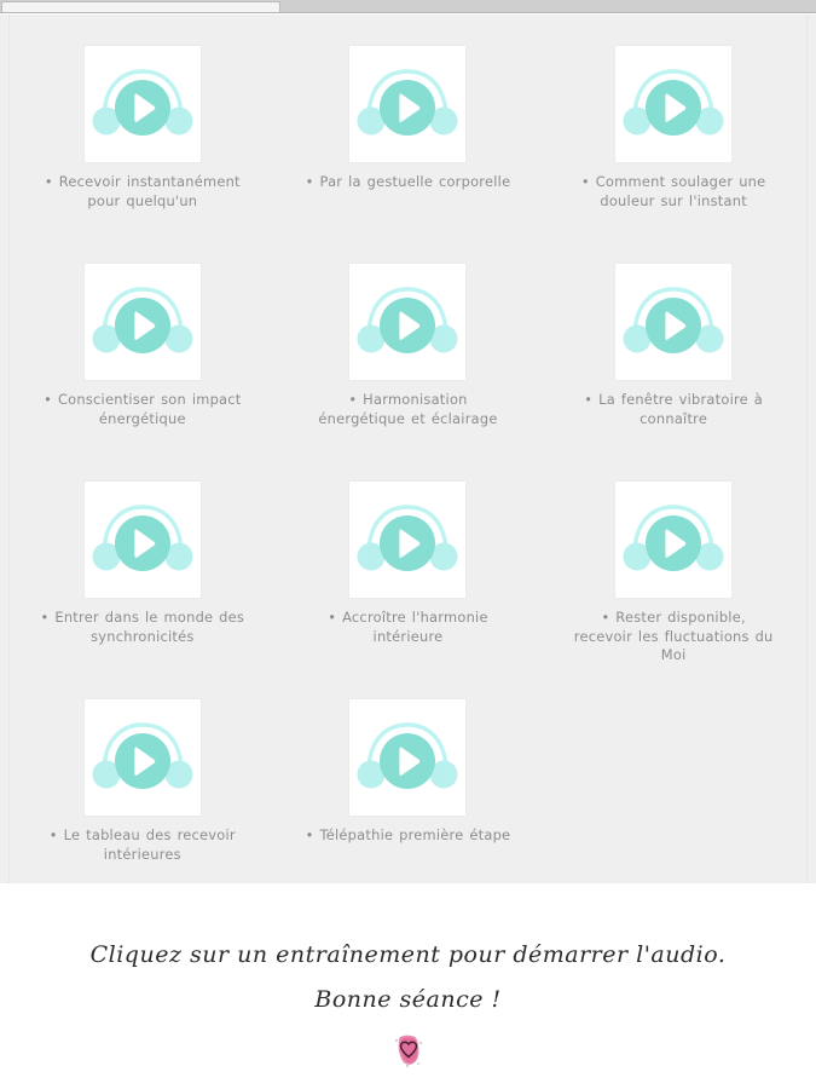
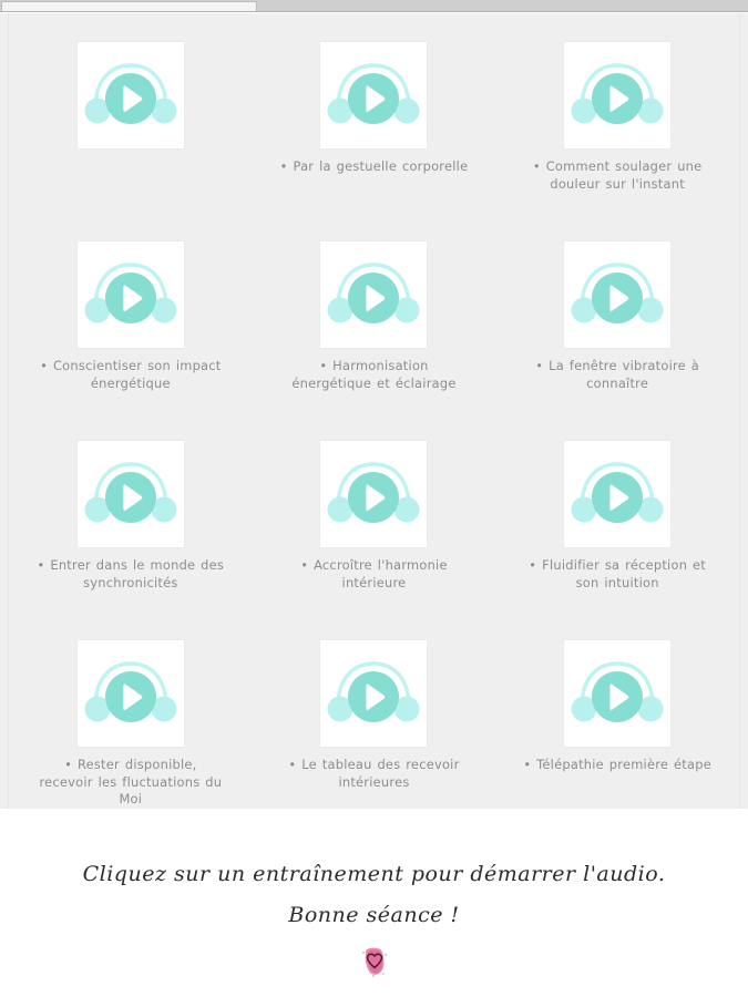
- • Recevoir instantanément pour quelqu'un
  • Par la gestuelle corporelle
  • Comment soulager une douleur sur l'instant
  • Conscientiser son impact énergétique
  • Harmonisation énergétique et éclairage
  • La fenêtre vibratoire à connaître
  • Entrer dans le monde des synchronicités
  • Accroître l'harmonie intérieure
+ • Fluidifier sa réception et son intuition
  • Rester disponible, recevoir les fluctuations du Moi
  • Le tableau des recevoir intérieures
  • Télépathie première étape
  Cliquez sur un entraînement pour démarrer l'audio.
  Bonne séance !
